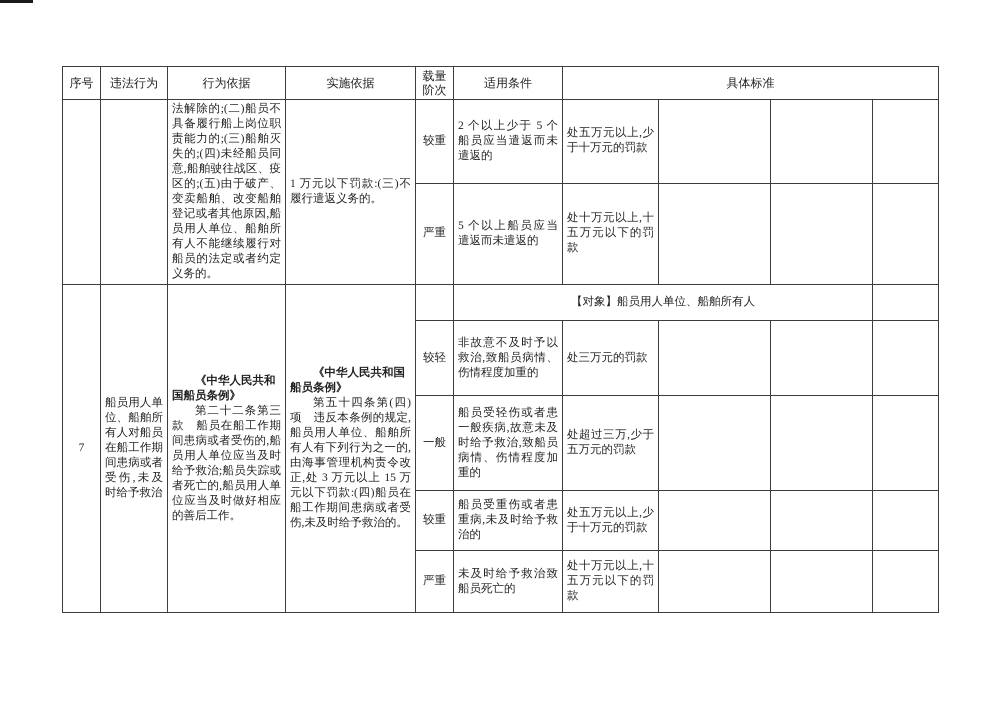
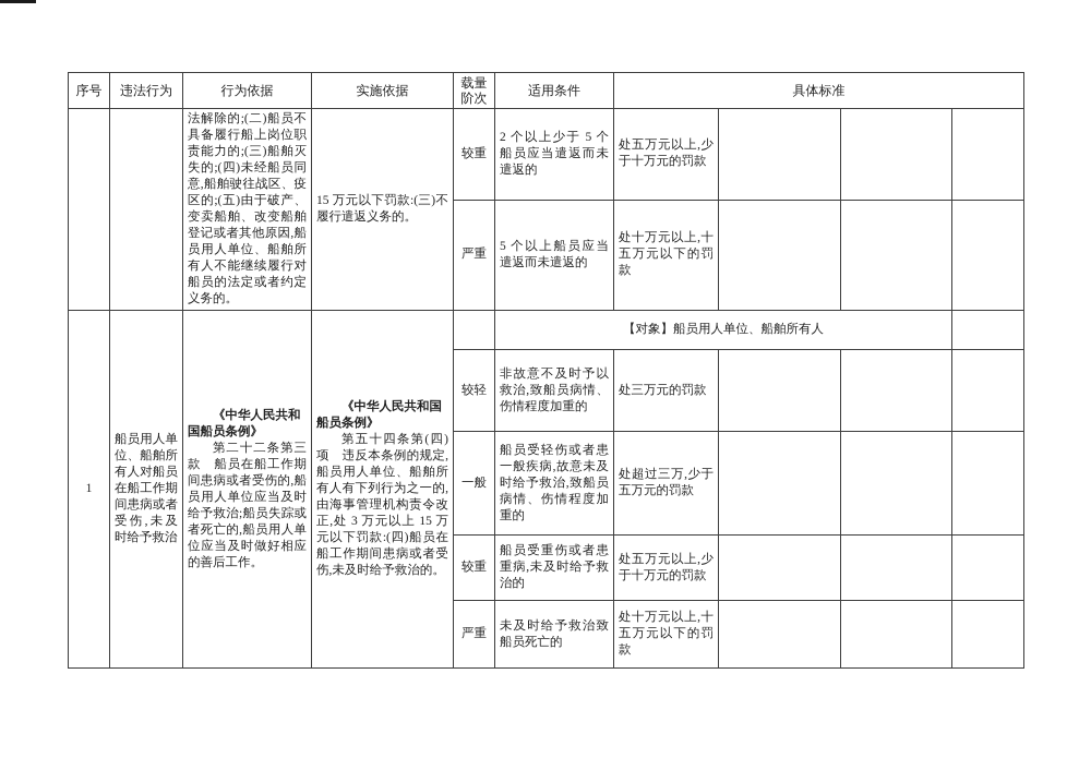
  序号	违法行为	行为依据	实施依据	载量阶次	适用条件	具体标准
- 		法解除的;(二)船员不具备履行船上岗位职责能力的;(三)船舶灭失的;(四)未经船员同意,船舶驶往战区、疫区的;(五)由于破产、变卖船舶、改变船舶登记或者其他原因,船员用人单位、船舶所有人不能继续履行对船员的法定或者约定义务的。	1 万元以下罚款:(三)不履行遣返义务的。	较重	2 个以上少于 5 个船员应当遣返而未遣返的	处五万元以上,少于十万元的罚款
+ 		法解除的;(二)船员不具备履行船上岗位职责能力的;(三)船舶灭失的;(四)未经船员同意,船舶驶往战区、疫区的;(五)由于破产、变卖船舶、改变船舶登记或者其他原因,船员用人单位、船舶所有人不能继续履行对船员的法定或者约定义务的。	15 万元以下罚款:(三)不履行遣返义务的。	较重	2 个以上少于 5 个船员应当遣返而未遣返的	处五万元以上,少于十万元的罚款
  严重	5 个以上船员应当遣返而未遣返的	处十万元以上,十五万元以下的罚款
- 7	船员用人单位、船舶所有人对船员在船工作期间患病或者受伤,未及时给予救治	《中华人民共和国船员条例》 第二十二条第三款 船员在船工作期间患病或者受伤的,船员用人单位应当及时给予救治;船员失踪或者死亡的,船员用人单位应当及时做好相应的善后工作。	《中华人民共和国船员条例》 第五十四条第(四)项 违反本条例的规定,船员用人单位、船舶所有人有下列行为之一的,由海事管理机构责令改正,处 3 万元以上 15 万元以下罚款:(四)船员在船工作期间患病或者受伤,未及时给予救治的。		【对象】船员用人单位、船舶所有人
+ 1	船员用人单位、船舶所有人对船员在船工作期间患病或者受伤,未及时给予救治	《中华人民共和国船员条例》 第二十二条第三款 船员在船工作期间患病或者受伤的,船员用人单位应当及时给予救治;船员失踪或者死亡的,船员用人单位应当及时做好相应的善后工作。	《中华人民共和国船员条例》 第五十四条第(四)项 违反本条例的规定,船员用人单位、船舶所有人有下列行为之一的,由海事管理机构责令改正,处 3 万元以上 15 万元以下罚款:(四)船员在船工作期间患病或者受伤,未及时给予救治的。		【对象】船员用人单位、船舶所有人
  较轻	非故意不及时予以救治,致船员病情、伤情程度加重的	处三万元的罚款
  一般	船员受轻伤或者患一般疾病,故意未及时给予救治,致船员病情、伤情程度加重的	处超过三万,少于五万元的罚款
  较重	船员受重伤或者患重病,未及时给予救治的	处五万元以上,少于十万元的罚款
  严重	未及时给予救治致船员死亡的	处十万元以上,十五万元以下的罚款
